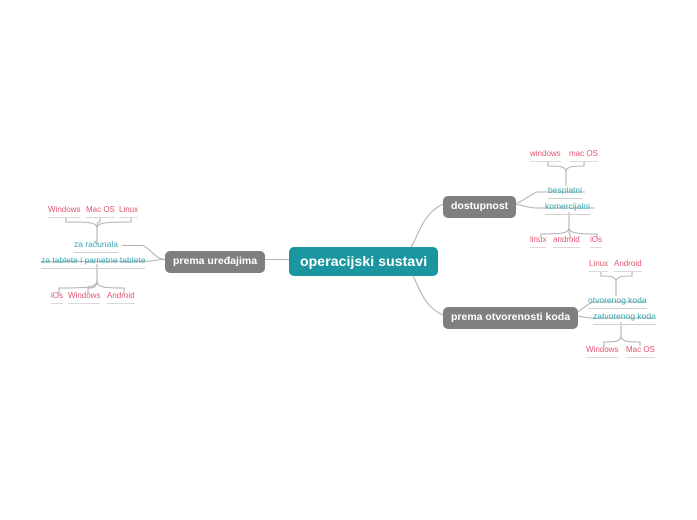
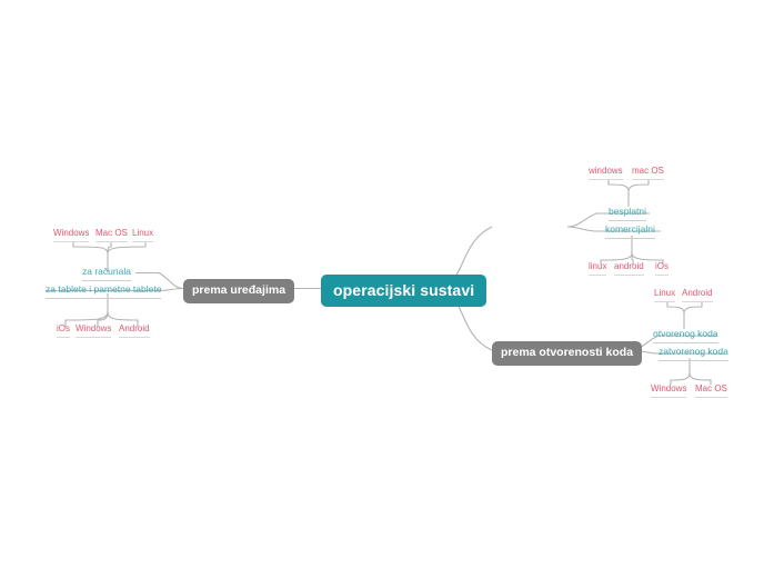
  operacijski sustavi
  prema uređajima
  za računala
  za tablete i pametne tablete
  Windows
  Mac OS
  Linux
  iOs
  Windows
  Android
- dostupnost
  besplatni
  komercijalni
  windows
  mac OS
  linux
  android
  iOs
  prema otvorenosti koda
  otvorenog koda
  zatvorenog koda
  Linux
  Android
  Windows
  Mac OS
